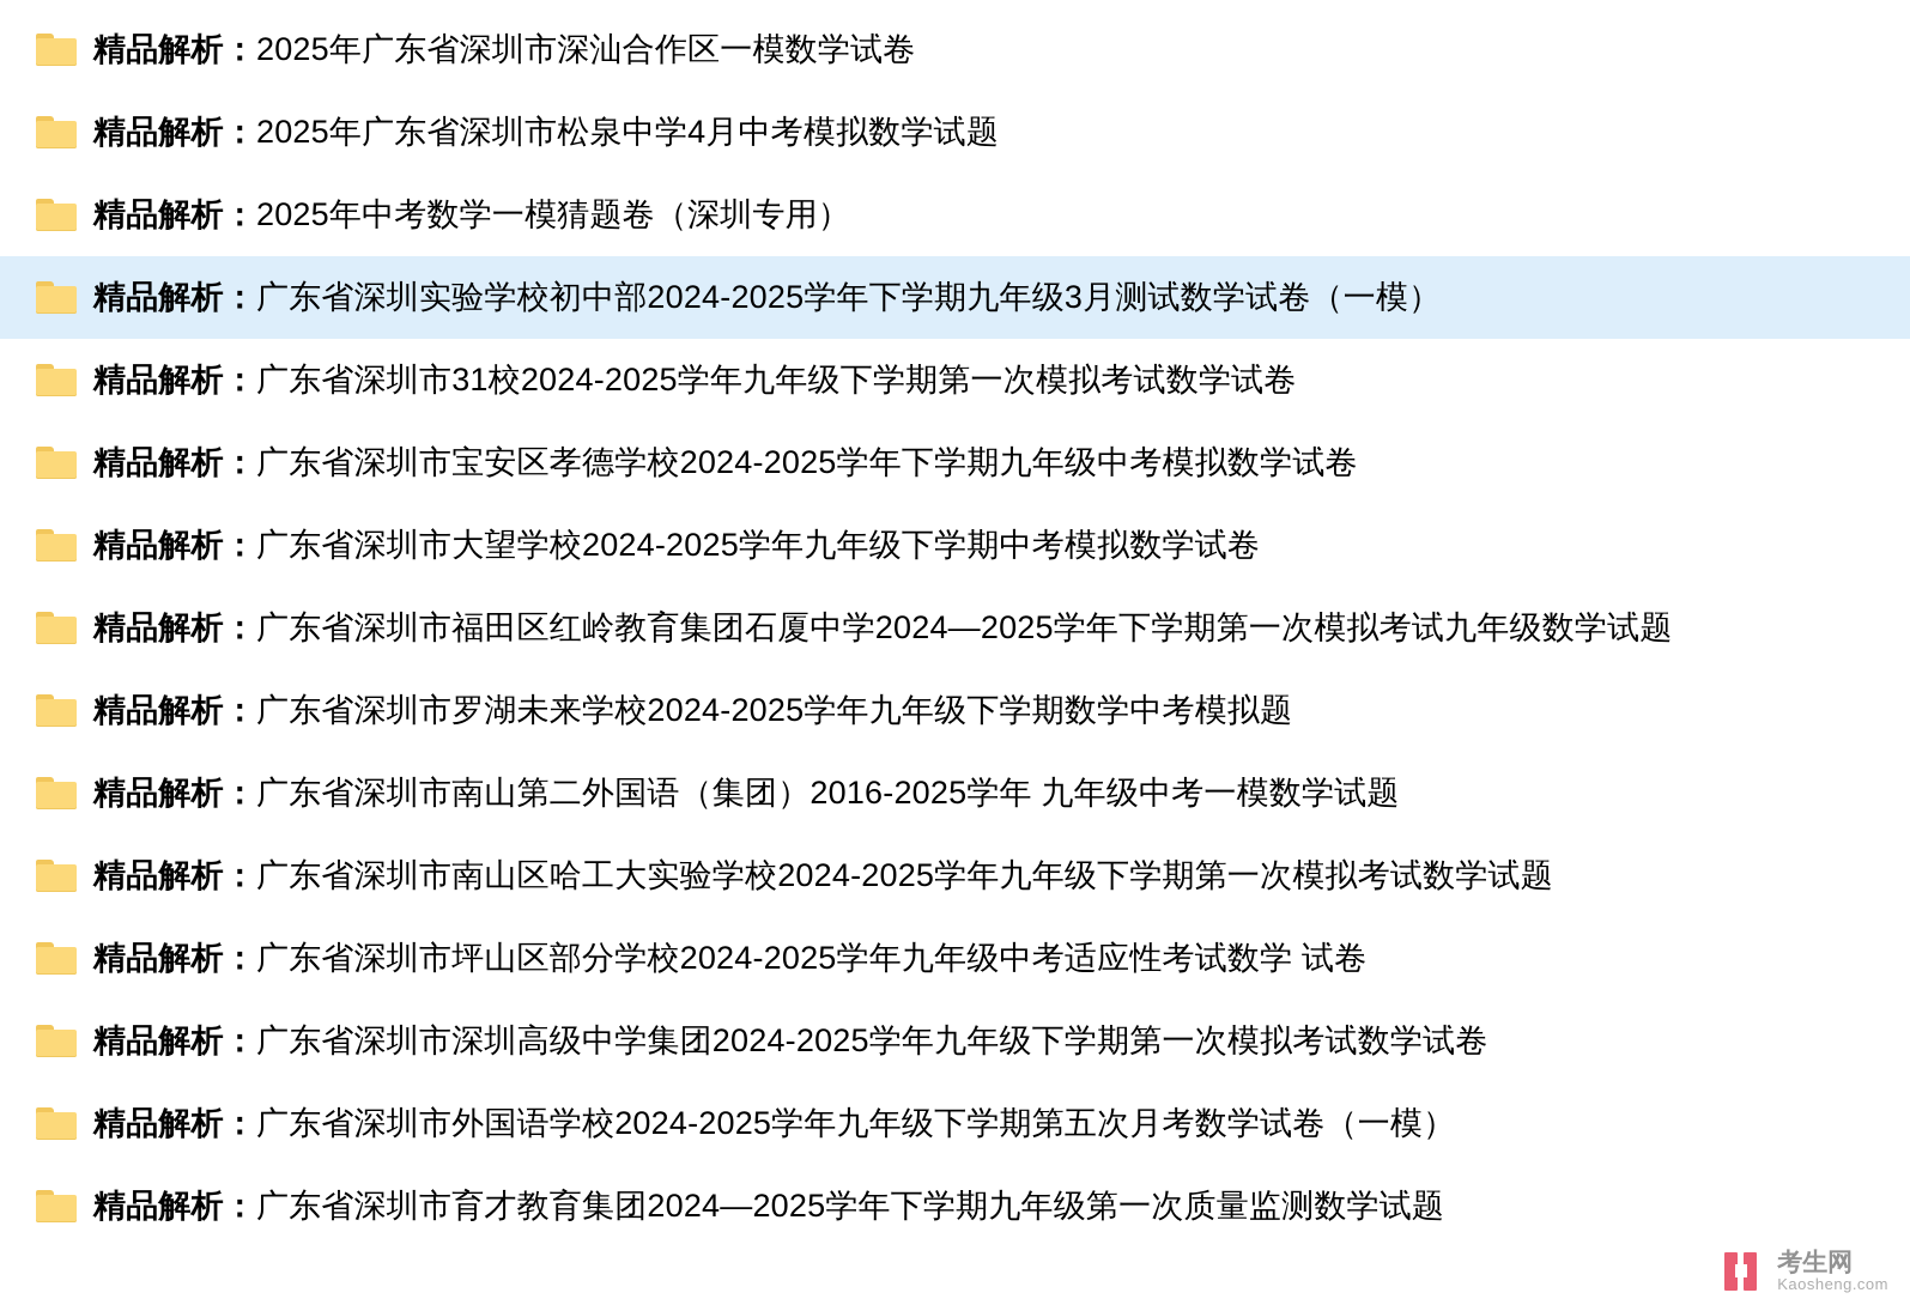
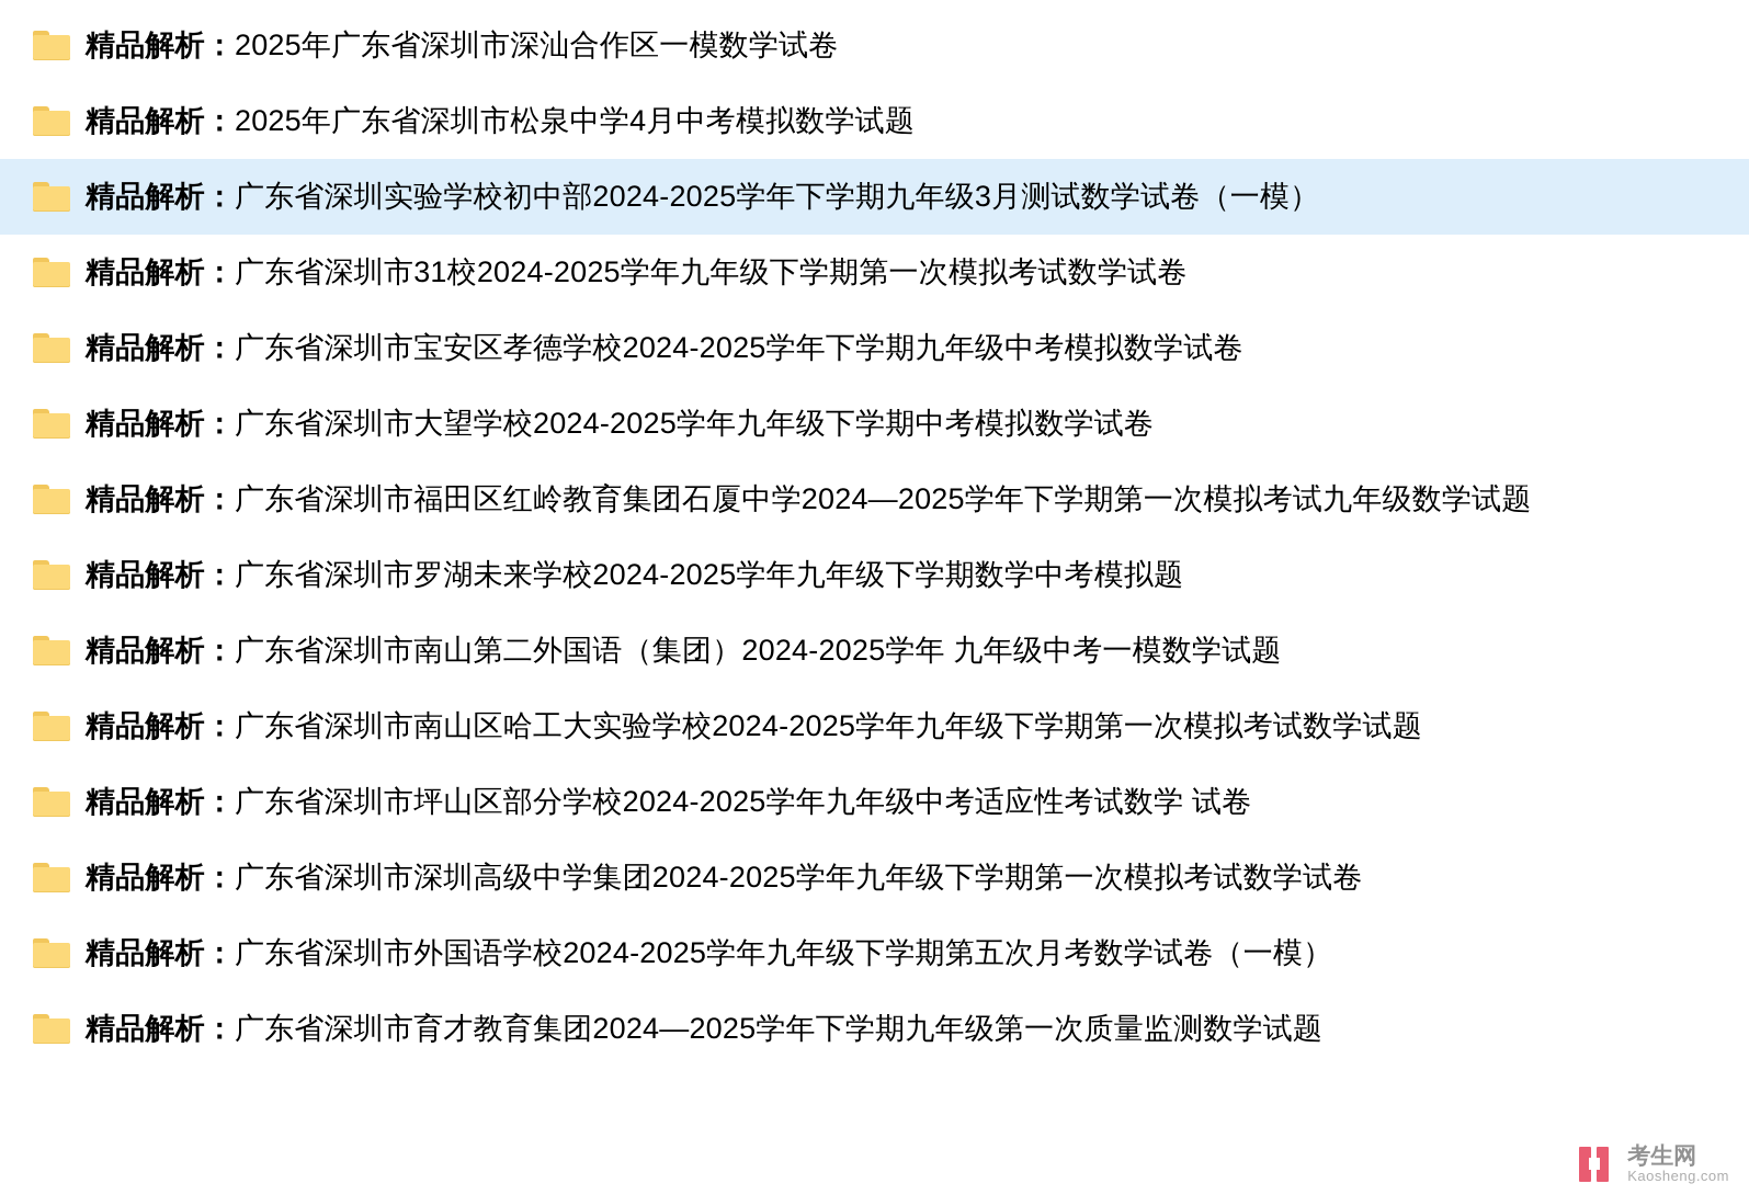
  精品解析：2025年广东省深圳市深汕合作区一模数学试卷
  精品解析：2025年广东省深圳市松泉中学4月中考模拟数学试题
- 精品解析：2025年中考数学一模猜题卷（深圳专用）
  精品解析：广东省深圳实验学校初中部2024-2025学年下学期九年级3月测试数学试卷（一模）
  精品解析：广东省深圳市31校2024-2025学年九年级下学期第一次模拟考试数学试卷
  精品解析：广东省深圳市宝安区孝德学校2024-2025学年下学期九年级中考模拟数学试卷
  精品解析：广东省深圳市大望学校2024-2025学年九年级下学期中考模拟数学试卷
  精品解析：广东省深圳市福田区红岭教育集团石厦中学2024—2025学年下学期第一次模拟考试九年级数学试题
  精品解析：广东省深圳市罗湖未来学校2024-2025学年九年级下学期数学中考模拟题
- 精品解析：广东省深圳市南山第二外国语（集团）2016-2025学年 九年级中考一模数学试题
+ 精品解析：广东省深圳市南山第二外国语（集团）2024-2025学年 九年级中考一模数学试题
  精品解析：广东省深圳市南山区哈工大实验学校2024-2025学年九年级下学期第一次模拟考试数学试题
  精品解析：广东省深圳市坪山区部分学校2024-2025学年九年级中考适应性考试数学 试卷
  精品解析：广东省深圳市深圳高级中学集团2024-2025学年九年级下学期第一次模拟考试数学试卷
  精品解析：广东省深圳市外国语学校2024-2025学年九年级下学期第五次月考数学试卷（一模）
  精品解析：广东省深圳市育才教育集团2024—2025学年下学期九年级第一次质量监测数学试题
  考生网
  Kaosheng.com
